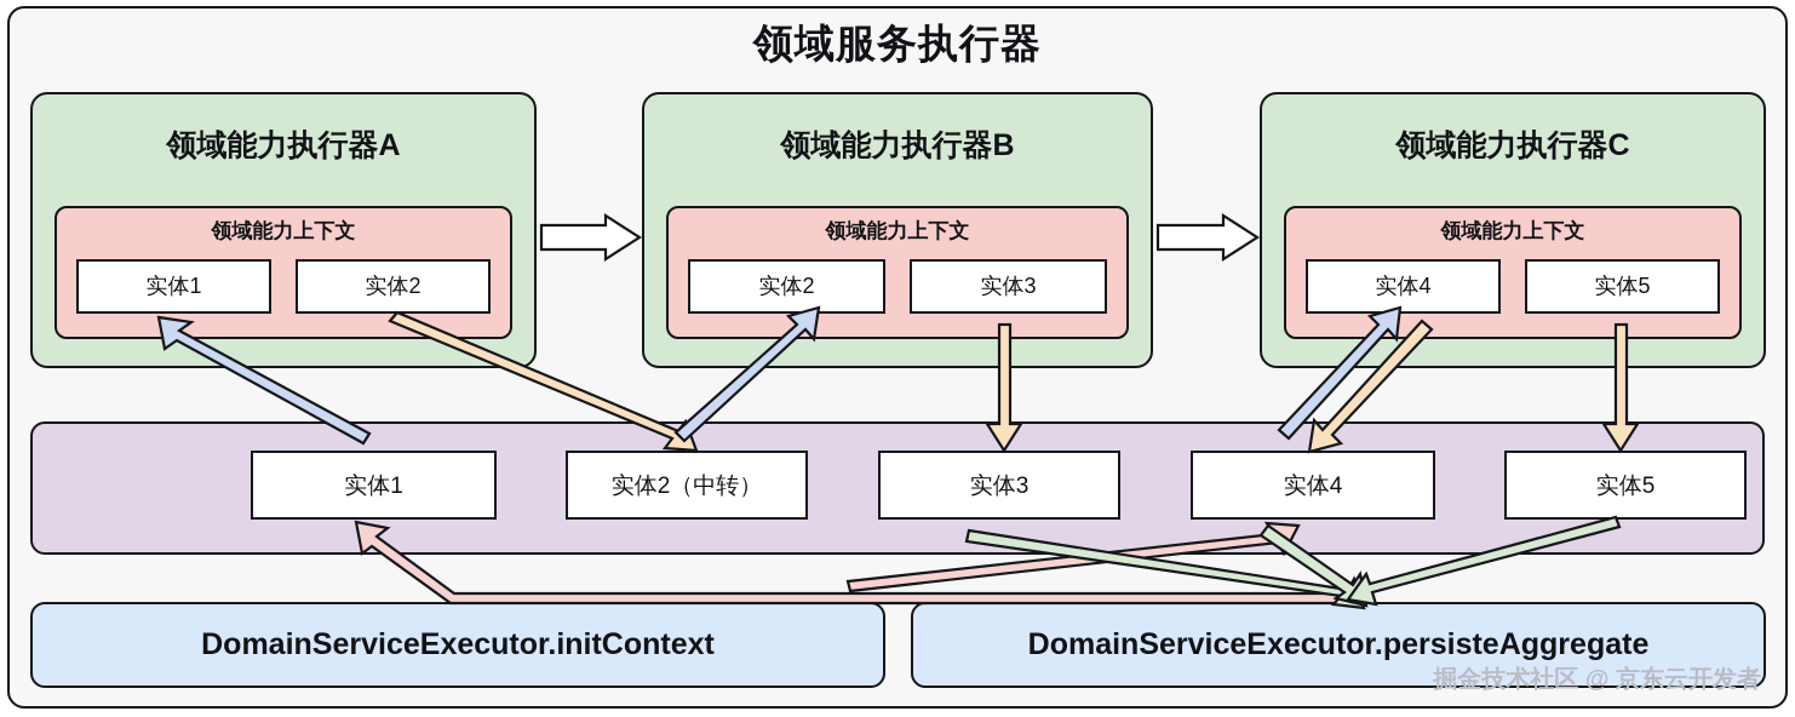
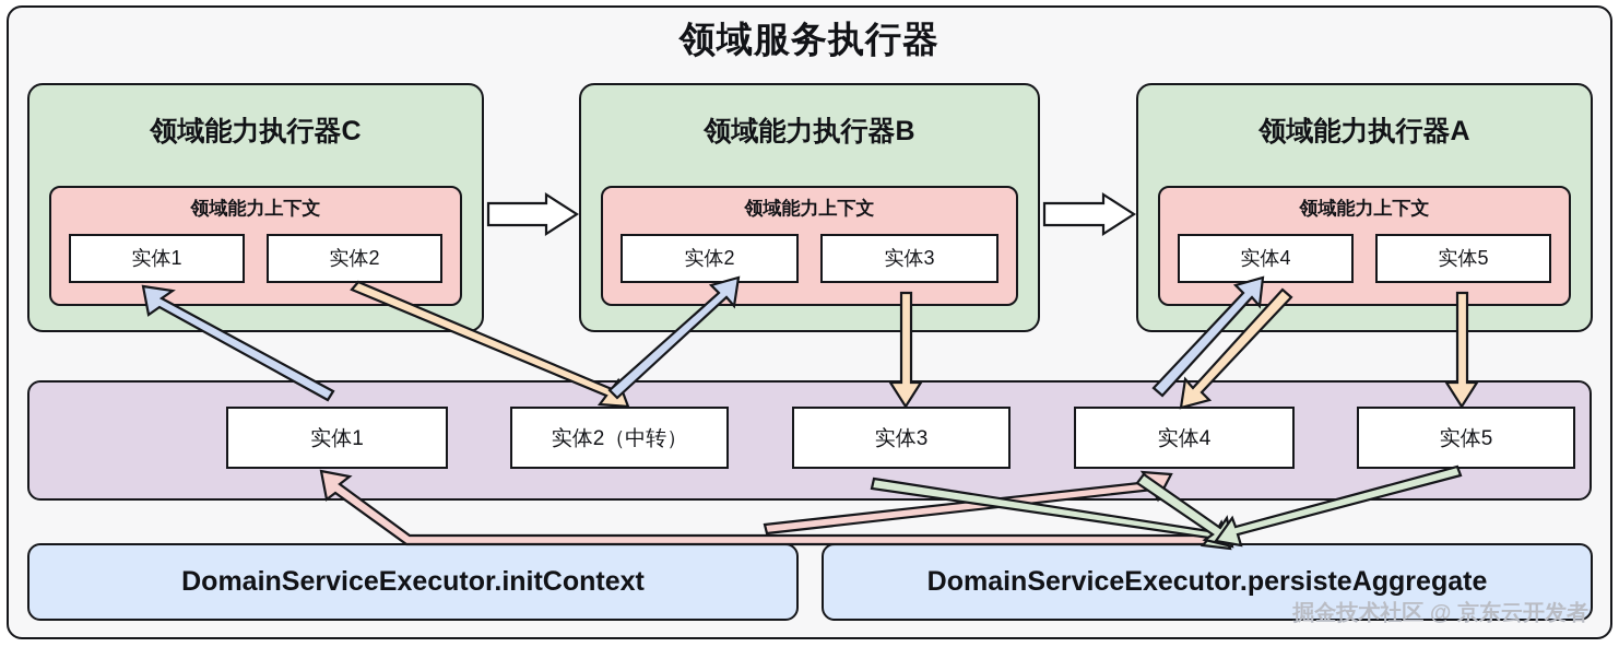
  领域服务执行器
- 领域能力执行器A
+ 领域能力执行器C
  领域能力上下文
  实体1
  实体2
  领域能力执行器B
  领域能力上下文
  实体2
  实体3
- 领域能力执行器C
+ 领域能力执行器A
  领域能力上下文
  实体4
  实体5
  实体1
  实体2（中转）
  实体3
  实体4
  实体5
  DomainServiceExecutor.initContext
  DomainServiceExecutor.persisteAggregate
  掘金技术社区 @ 京东云开发者
